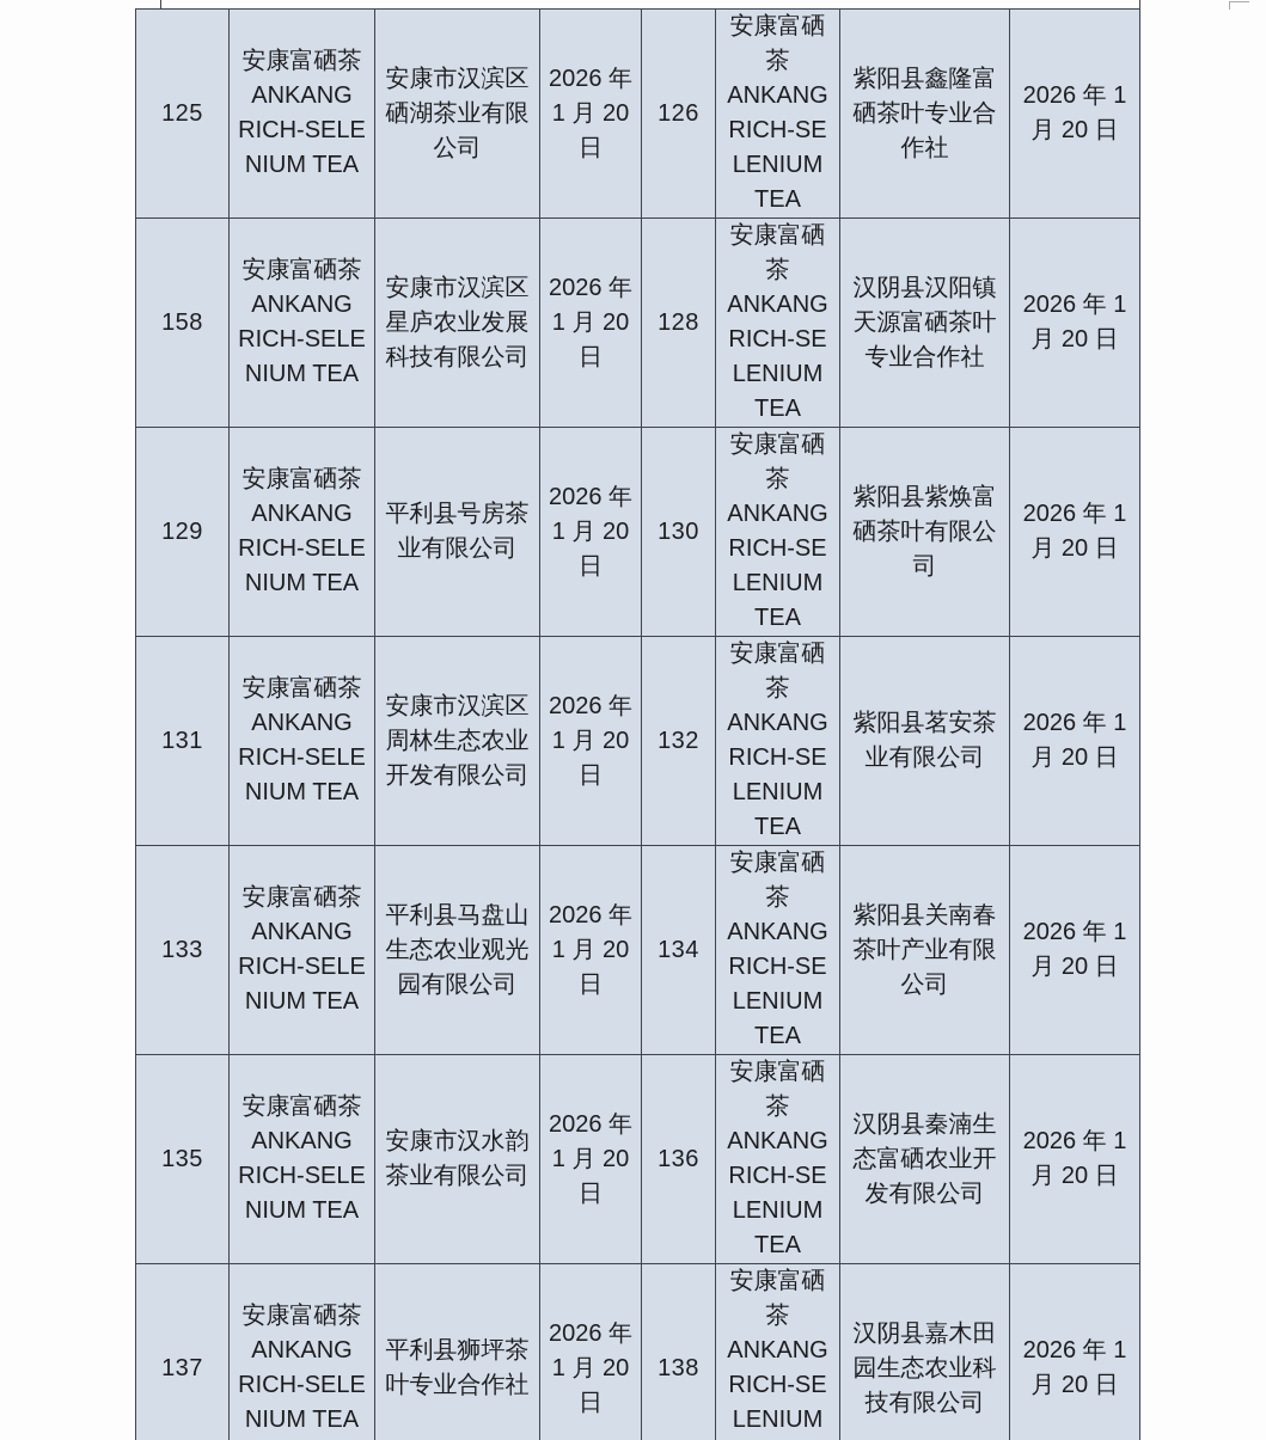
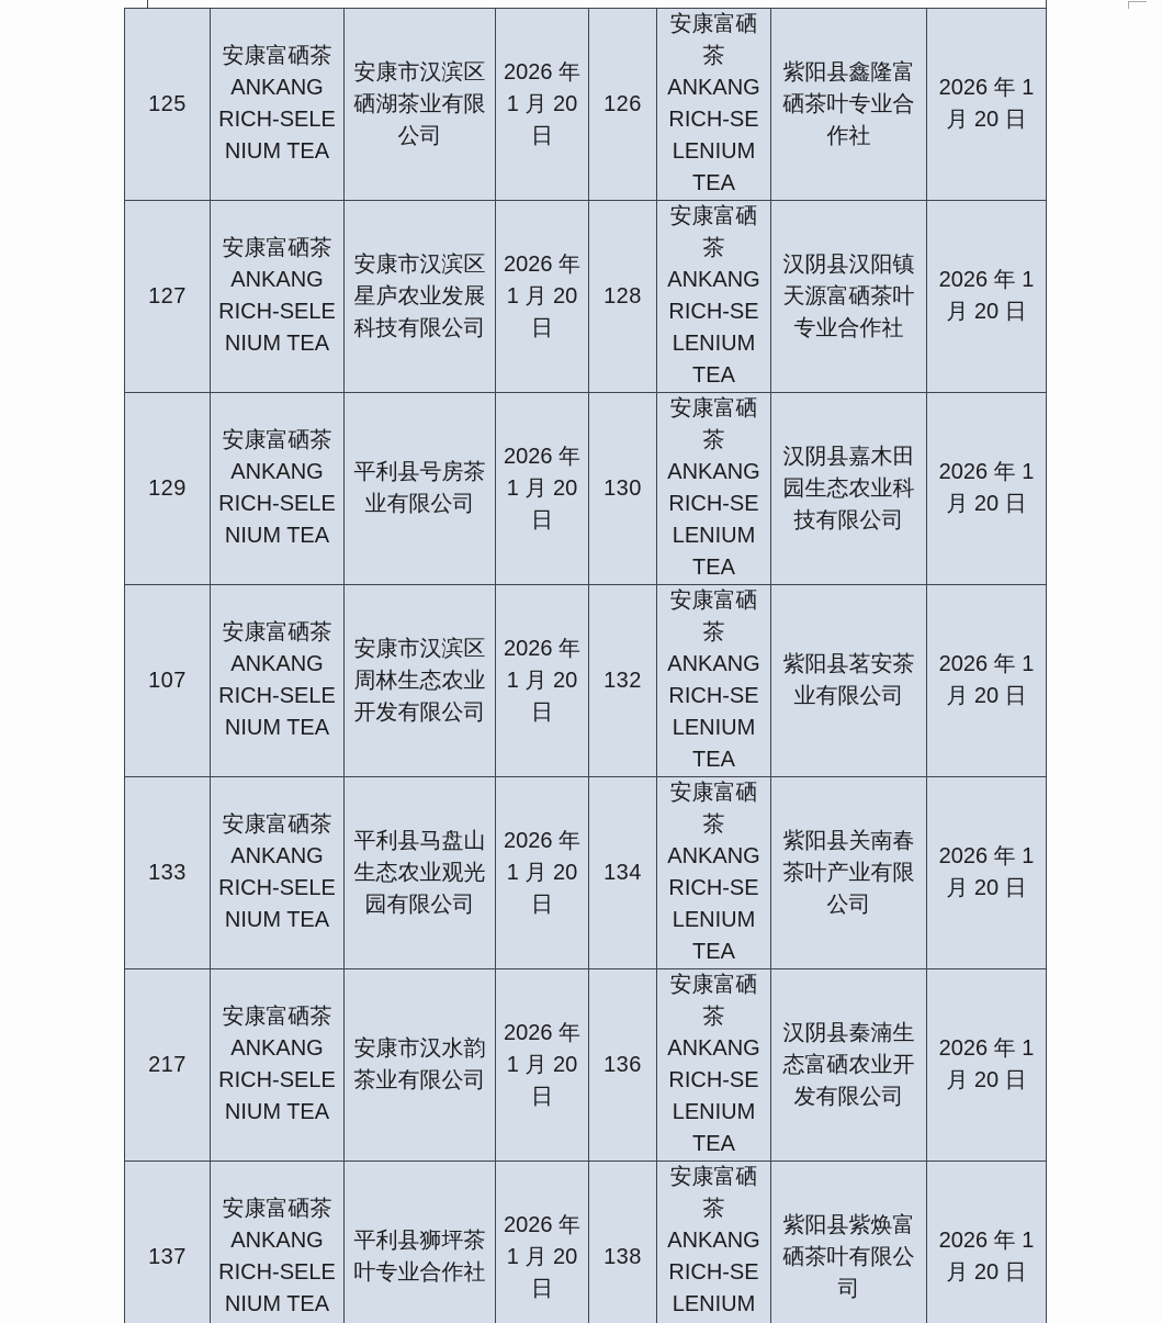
  125	安康富硒茶 ANKANG RICH-SELE NIUM TEA	安康市汉滨区 硒湖茶业有限 公司	2026 年 1 月 20 日	126	安康富硒 茶 ANKANG RICH-SE LENIUM TEA	紫阳县鑫隆富 硒茶叶专业合 作社	2026 年 1 月 20 日
- 158	安康富硒茶 ANKANG RICH-SELE NIUM TEA	安康市汉滨区 星庐农业发展 科技有限公司	2026 年 1 月 20 日	128	安康富硒 茶 ANKANG RICH-SE LENIUM TEA	汉阴县汉阳镇 天源富硒茶叶 专业合作社	2026 年 1 月 20 日
+ 127	安康富硒茶 ANKANG RICH-SELE NIUM TEA	安康市汉滨区 星庐农业发展 科技有限公司	2026 年 1 月 20 日	128	安康富硒 茶 ANKANG RICH-SE LENIUM TEA	汉阴县汉阳镇 天源富硒茶叶 专业合作社	2026 年 1 月 20 日
- 129	安康富硒茶 ANKANG RICH-SELE NIUM TEA	平利县号房茶 业有限公司	2026 年 1 月 20 日	130	安康富硒 茶 ANKANG RICH-SE LENIUM TEA	紫阳县紫焕富 硒茶叶有限公 司	2026 年 1 月 20 日
+ 129	安康富硒茶 ANKANG RICH-SELE NIUM TEA	平利县号房茶 业有限公司	2026 年 1 月 20 日	130	安康富硒 茶 ANKANG RICH-SE LENIUM TEA	汉阴县嘉木田 园生态农业科 技有限公司	2026 年 1 月 20 日
- 131	安康富硒茶 ANKANG RICH-SELE NIUM TEA	安康市汉滨区 周林生态农业 开发有限公司	2026 年 1 月 20 日	132	安康富硒 茶 ANKANG RICH-SE LENIUM TEA	紫阳县茗安茶 业有限公司	2026 年 1 月 20 日
+ 107	安康富硒茶 ANKANG RICH-SELE NIUM TEA	安康市汉滨区 周林生态农业 开发有限公司	2026 年 1 月 20 日	132	安康富硒 茶 ANKANG RICH-SE LENIUM TEA	紫阳县茗安茶 业有限公司	2026 年 1 月 20 日
  133	安康富硒茶 ANKANG RICH-SELE NIUM TEA	平利县马盘山 生态农业观光 园有限公司	2026 年 1 月 20 日	134	安康富硒 茶 ANKANG RICH-SE LENIUM TEA	紫阳县关南春 茶叶产业有限 公司	2026 年 1 月 20 日
- 135	安康富硒茶 ANKANG RICH-SELE NIUM TEA	安康市汉水韵 茶业有限公司	2026 年 1 月 20 日	136	安康富硒 茶 ANKANG RICH-SE LENIUM TEA	汉阴县秦湳生 态富硒农业开 发有限公司	2026 年 1 月 20 日
+ 217	安康富硒茶 ANKANG RICH-SELE NIUM TEA	安康市汉水韵 茶业有限公司	2026 年 1 月 20 日	136	安康富硒 茶 ANKANG RICH-SE LENIUM TEA	汉阴县秦湳生 态富硒农业开 发有限公司	2026 年 1 月 20 日
- 137	安康富硒茶 ANKANG RICH-SELE NIUM TEA	平利县狮坪茶 叶专业合作社	2026 年 1 月 20 日	138	安康富硒 茶 ANKANG RICH-SE LENIUM	汉阴县嘉木田 园生态农业科 技有限公司	2026 年 1 月 20 日
+ 137	安康富硒茶 ANKANG RICH-SELE NIUM TEA	平利县狮坪茶 叶专业合作社	2026 年 1 月 20 日	138	安康富硒 茶 ANKANG RICH-SE LENIUM	紫阳县紫焕富 硒茶叶有限公 司	2026 年 1 月 20 日
